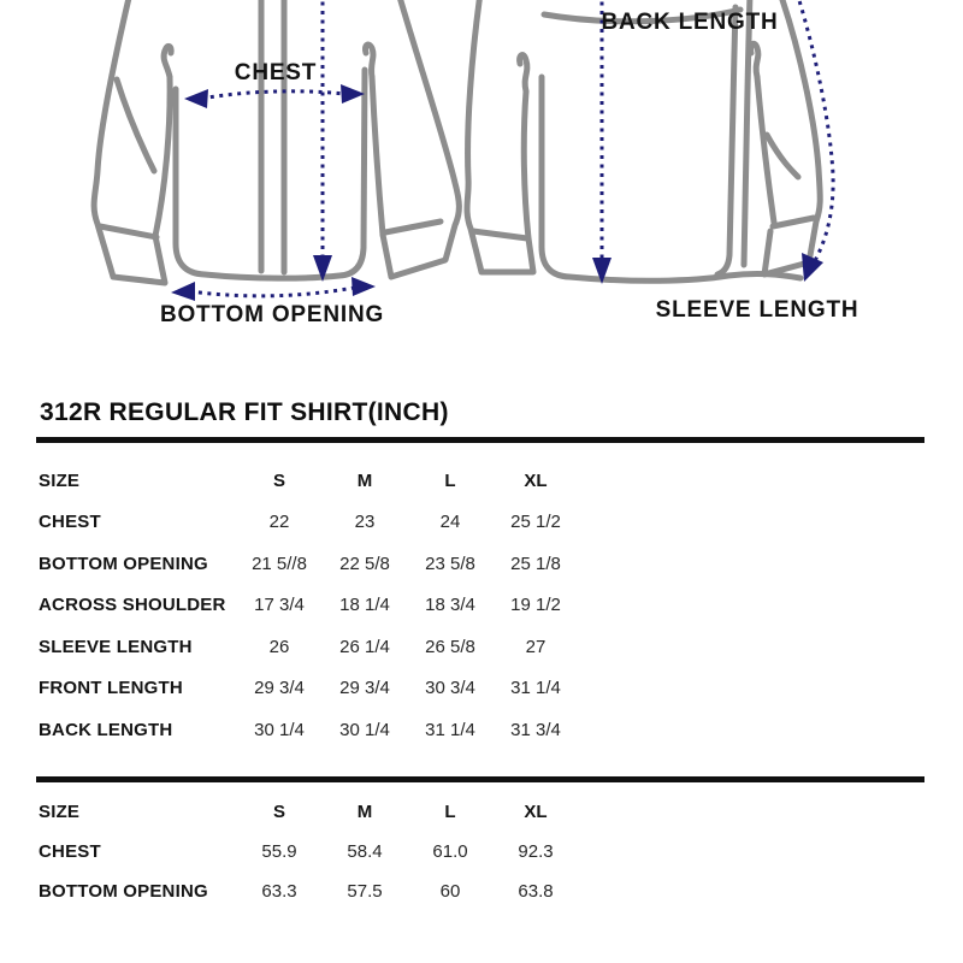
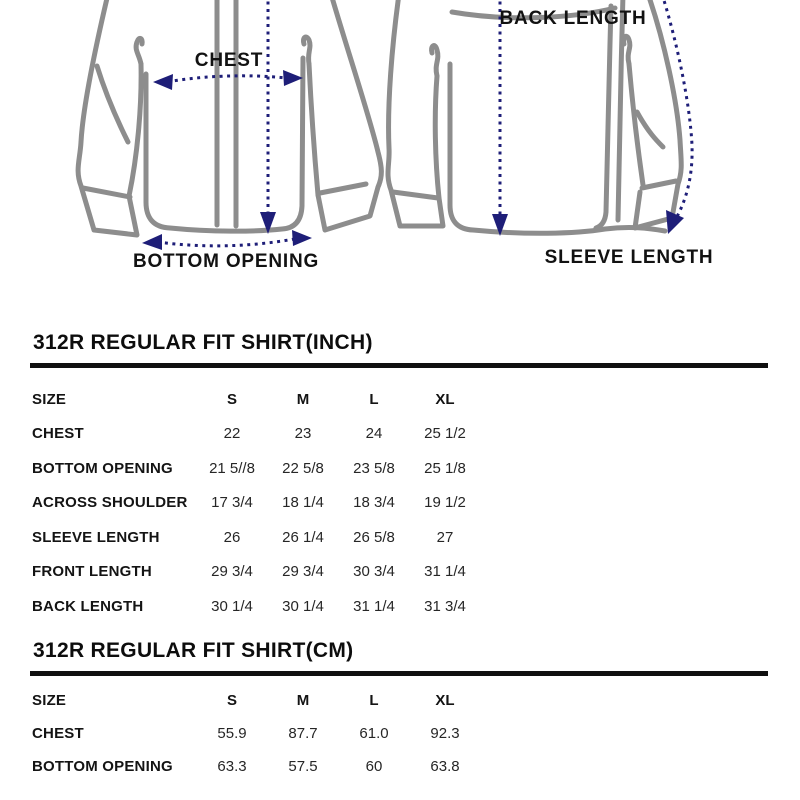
  CHEST
  BOTTOM OPENING
  BACK LENGTH
  SLEEVE LENGTH
  312R REGULAR FIT SHIRT(INCH)
  SIZE
  S
  M
  L
  XL
  CHEST
  22
  23
  24
  25 1/2
  BOTTOM OPENING
  21 5//8
  22 5/8
  23 5/8
  25 1/8
  ACROSS SHOULDER
  17 3/4
  18 1/4
  18 3/4
  19 1/2
  SLEEVE LENGTH
  26
  26 1/4
  26 5/8
  27
  FRONT LENGTH
  29 3/4
  29 3/4
  30 3/4
  31 1/4
  BACK LENGTH
  30 1/4
  30 1/4
  31 1/4
  31 3/4
+ 312R REGULAR FIT SHIRT(CM)
  SIZE
  S
  M
  L
  XL
  CHEST
  55.9
- 58.4
+ 87.7
  61.0
  92.3
  BOTTOM OPENING
  63.3
  57.5
  60
  63.8
